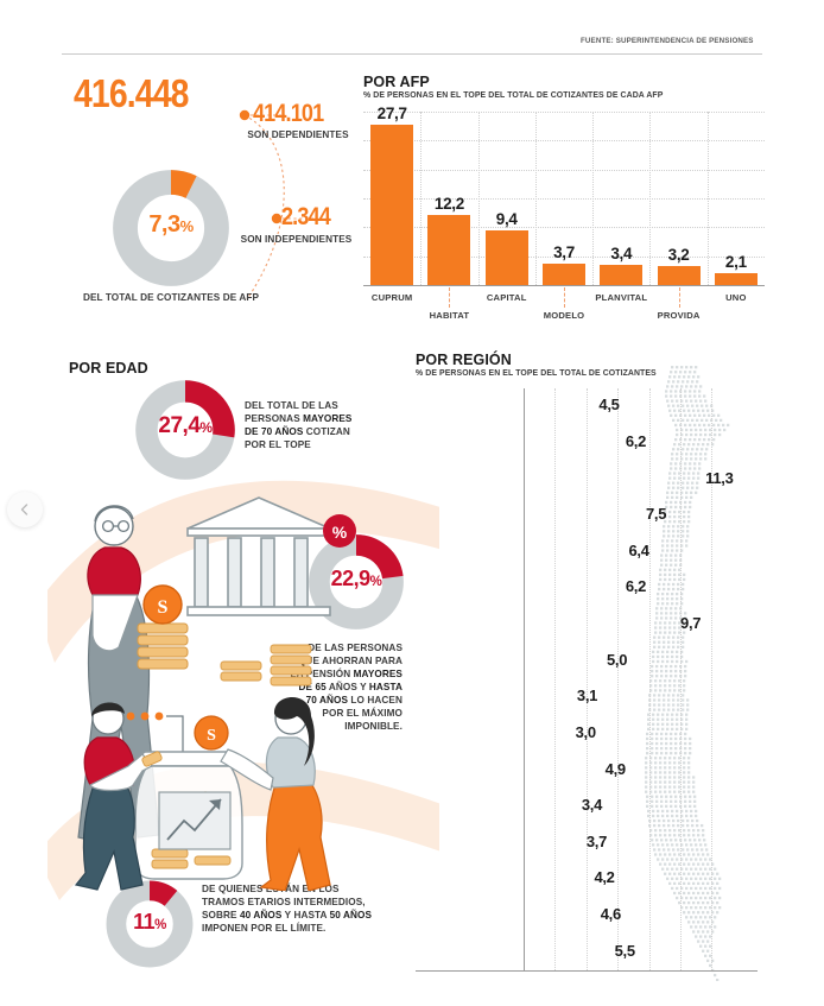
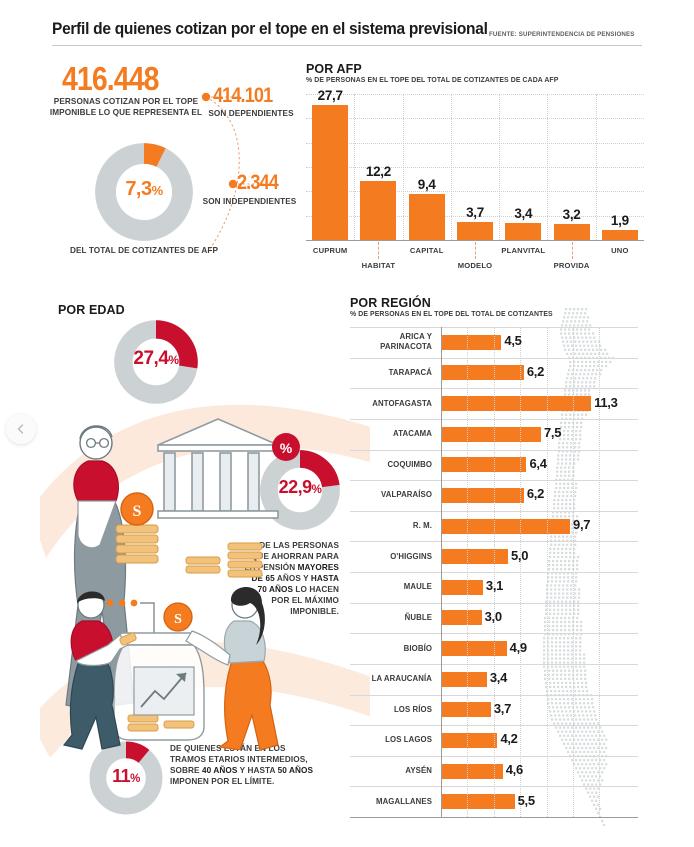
+ Perfil de quienes cotizan por el tope en el sistema previsional
  416.448
+ PERSONAS COTIZAN POR EL TOPE IMPONIBLE LO QUE REPRESENTA EL
  7,3%
  DEL TOTAL DE COTIZANTES DE AFP
  414.101
  SON DEPENDIENTES
  2.344
  SON INDEPENDIENTES
  POR AFP
  27,7
  CUPRUM
  12,2
  HABITAT
  9,4
  CAPITAL
  3,7
  MODELO
  3,4
  PLANVITAL
  3,2
  PROVIDA
- 2,1
+ 1,9
  UNO
  POR EDAD
  27,4%
- DEL TOTAL DE LAS PERSONAS MAYORES DE 70 AÑOS COTIZAN POR EL TOPE
  22,9%
  E LAS PERSONAS E AHORRAN PARA ENSIÓN MAYORES DE 65 AÑOS Y HASTA 70 AÑOS LO HACEN POR EL MÁXIMO IMPONIBLE.
  11%
  DE QUIENESÁN E LOS TRAMOS ETARIOS INTERMEDIOS, SOBRE 40 AÑOS Y HASTA 50 AÑOS IMPONEN POR EL LÍMITE.
  %
  S
  S
  POR REGIÓN
+ ARICA Y PARINACOTA
+ TARAPACÁ
+ ANTOFAGASTA
+ ATACAMA
+ COQUIMBO
+ VALPARAÍSO
+ R. M.
+ O'HIGGINS
+ MAULE
+ ÑUBLE
+ BIOBÍO
+ LA ARAUCANÍA
+ LOS RÍOS
+ LOS LAGOS
+ AYSÉN
+ MAGALLANES
  4,5
  6,2
  11,3
  7,5
  6,4
  6,2
  9,7
  5,0
  3,1
  3,0
  4,9
  3,4
  3,7
  4,2
  4,6
  5,5
